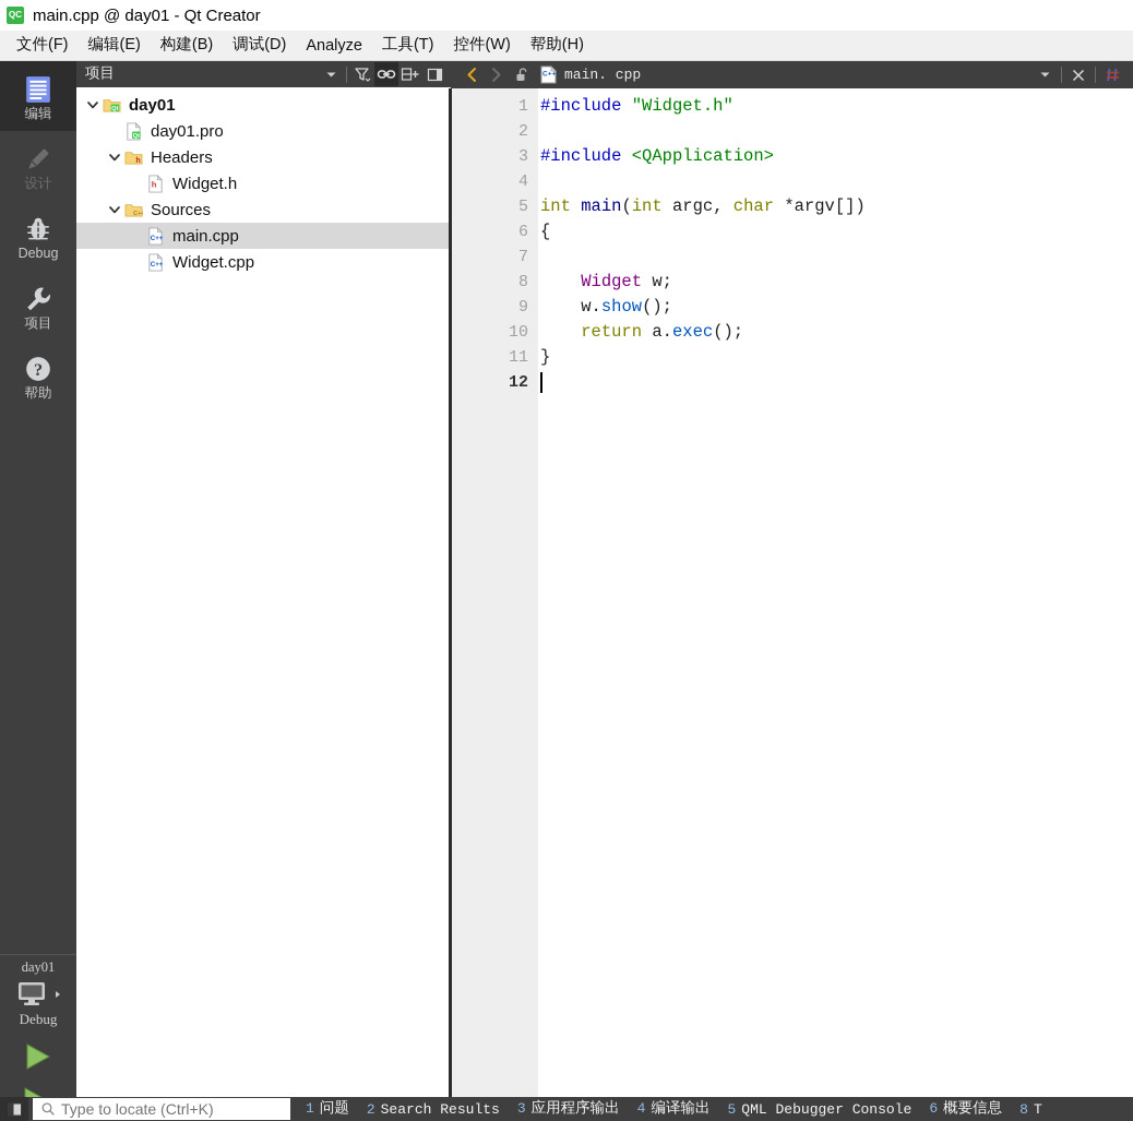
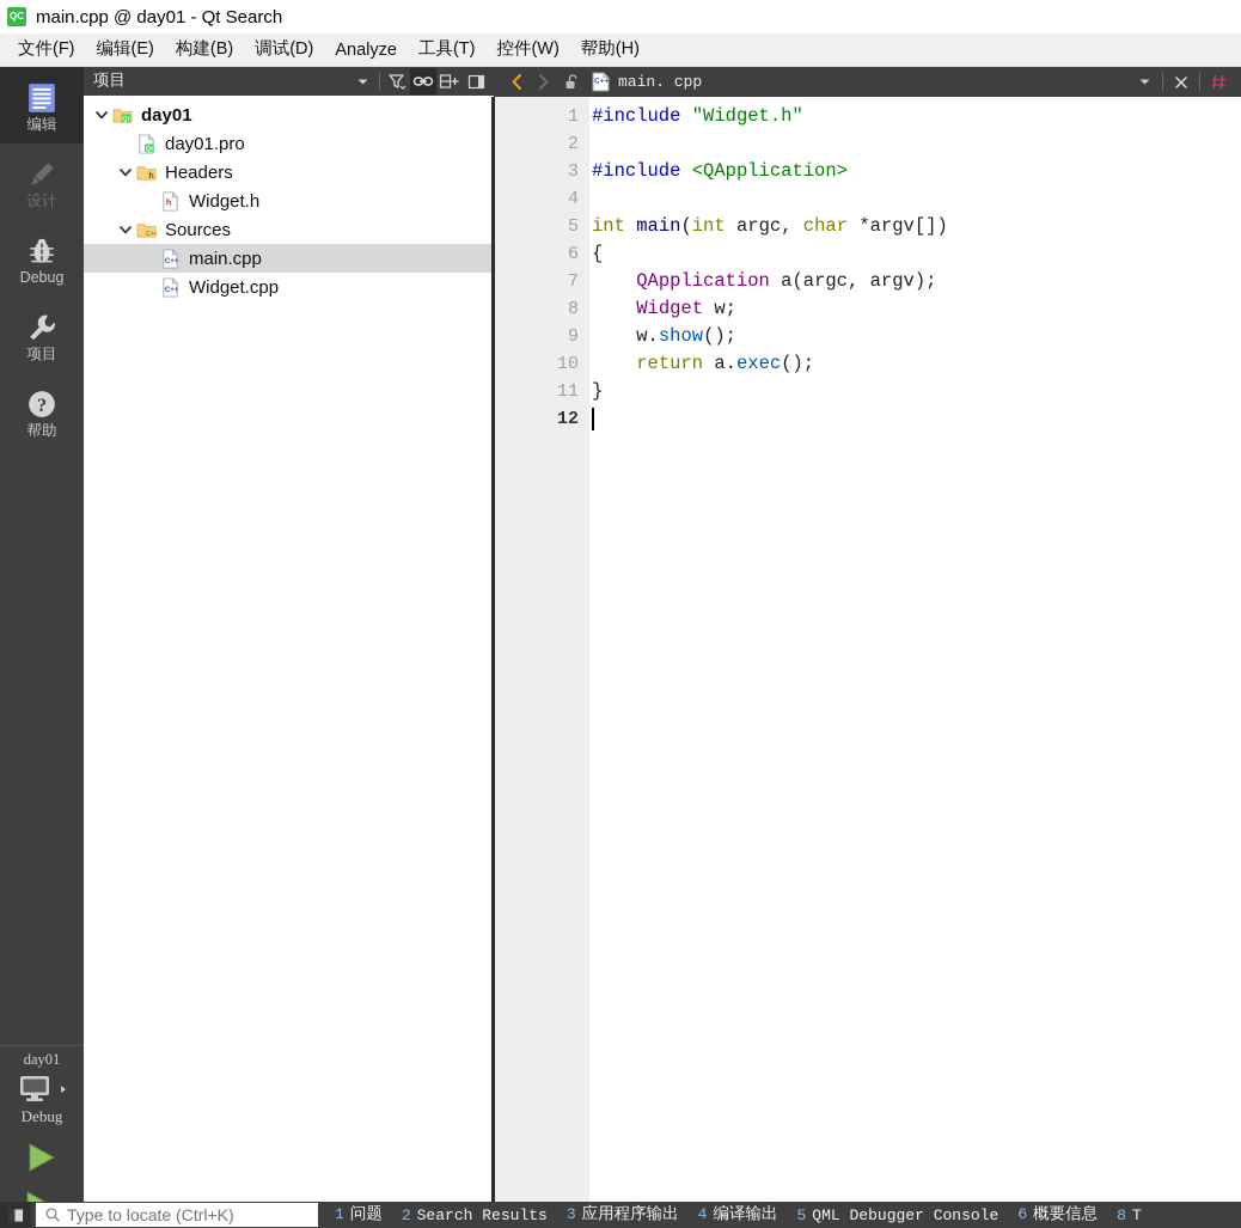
  QC
- main.cpp @ day01 - Qt Creator
+ main.cpp @ day01 - Qt Search
  文件(F)
  编辑(E)
  构建(B)
  调试(D)
  Analyze
  工具(T)
  控件(W)
  帮助(H)
  编辑
  设计
  Debug
  项目
  ?
  帮助
  day01
  Debug
  项目
  day01
  day01.pro
  h
  Headers
  h
  Widget.h
  Sources
  main.cpp
  Widget.cpp
  main. cpp
  1
  2
  3
  4
  5
  6
  7
  8
  9
  10
  11
  12
  #include "Widget.h"
  #include <QApplication>
  int main(int argc, char *argv[])
  {
+ QApplication a(argc, argv);
  Widget w;
  w.show();
  return a.exec();
  }
  Type to locate (Ctrl+K)
  1
  问题
  2
  Search Results
  3
  应用程序输出
  4
  编译输出
  5
  QML Debugger Console
  6
  概要信息
  8
  T
